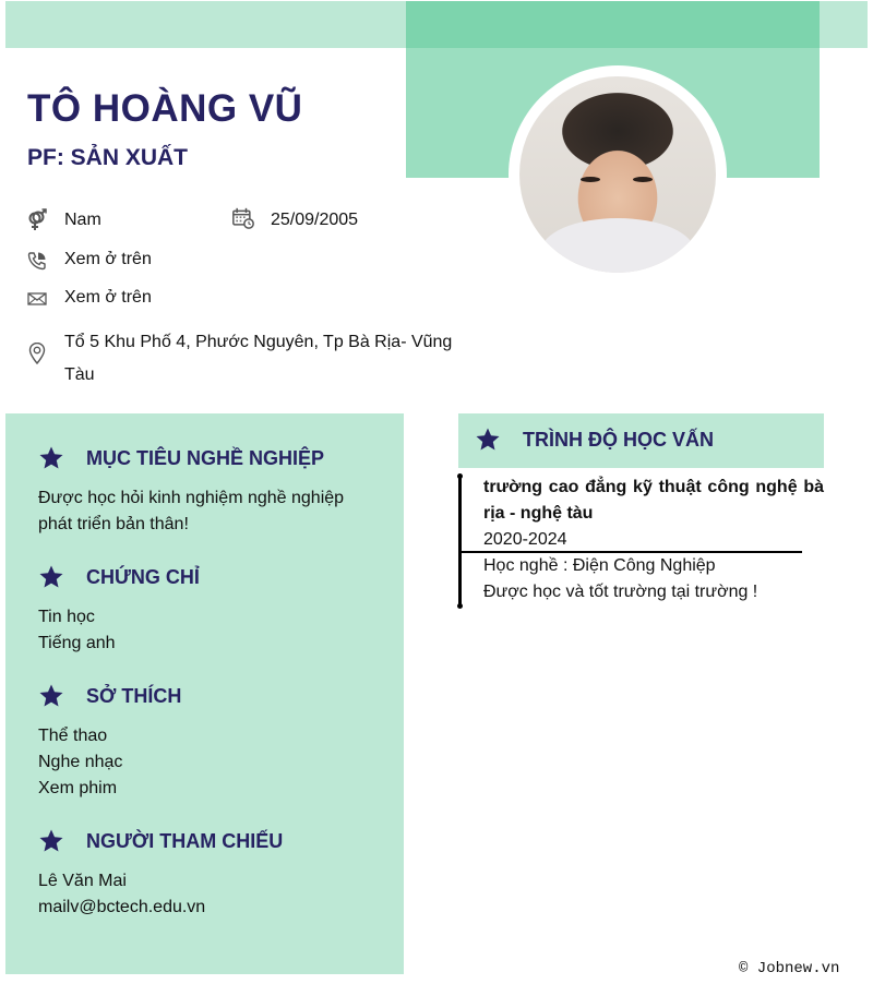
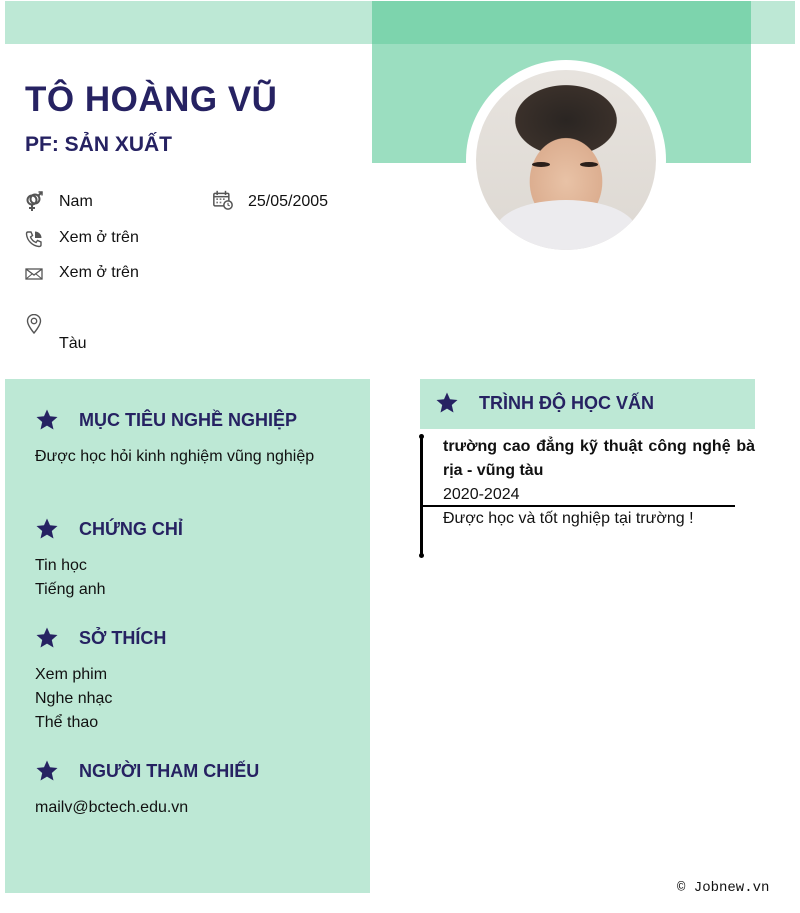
  TÔ HOÀNG VŨ
  PF: SẢN XUẤT
  Nam
- 25/09/2005
+ 25/05/2005
  Xem ở trên
  Xem ở trên
- Tổ 5 Khu Phố 4, Phước Nguyên, Tp Bà Rịa- Vũng
  Tàu
  MỤC TIÊU NGHỀ NGHIỆP
- Được học hỏi kinh nghiệm nghề nghiệp
+ Được học hỏi kinh nghiệm vũng nghiệp
- phát triển bản thân!
  CHỨNG CHỈ
  Tin học
  Tiếng anh
  SỞ THÍCH
- Thể thao
+ Xem phim
  Nghe nhạc
- Xem phim
+ Thể thao
  NGƯỜI THAM CHIẾU
- Lê Văn Mai
  mailv@bctech.edu.vn
  TRÌNH ĐỘ HỌC VẤN
- trường cao đẳng kỹ thuật công nghệ bà rịa - nghệ tàu
+ trường cao đẳng kỹ thuật công nghệ bà rịa - vũng tàu
  2020-2024
- Học nghề : Điện Công Nghiệp
- Được học và tốt trường tại trường !
+ Được học và tốt nghiệp tại trường !
  © Jobnew.vn
